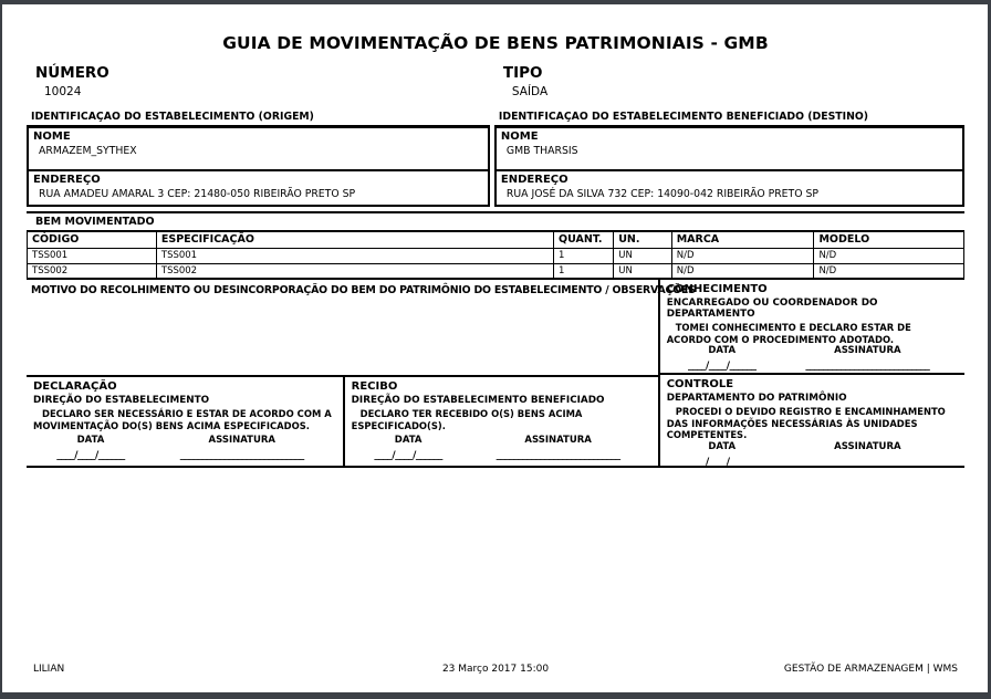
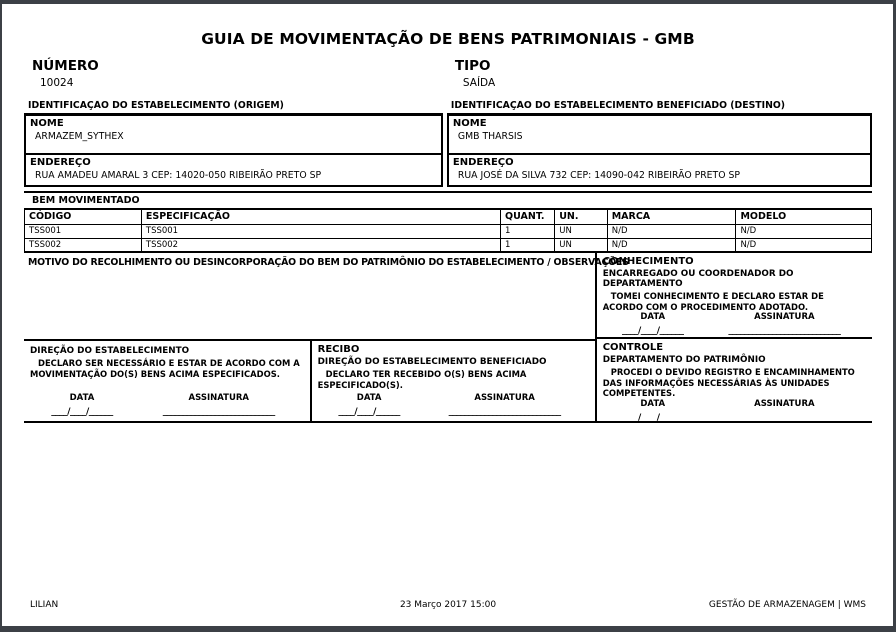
  GUIA DE MOVIMENTAÇÃO DE BENS PATRIMONIAIS - GMB
  NÚMERO
  10024
  TIPO
  SAÍDA
  IDENTIFICAÇÃO DO ESTABELECIMENTO (ORIGEM)
  IDENTIFICAÇÃO DO ESTABELECIMENTO BENEFICIADO (DESTINO)
  NOME
  ARMAZEM_SYTHEX
  ENDEREÇO
- RUA AMADEU AMARAL 3 CEP: 21480-050 RIBEIRÃO PRETO SP
+ RUA AMADEU AMARAL 3 CEP: 14020-050 RIBEIRÃO PRETO SP
  NOME
  GMB THARSIS
  ENDEREÇO
  RUA JOSÉ DA SILVA 732 CEP: 14090-042 RIBEIRÃO PRETO SP
  BEM MOVIMENTADO
  CÓDIGO	ESPECIFICAÇÃO	QUANT.	UN.	MARCA	MODELO
  TSS001	TSS001	1	UN	N/D	N/D
  TSS002	TSS002	1	UN	N/D	N/D
  MOTIVO DO RECOLHIMENTO OU DESINCORPORAÇÃO DO BEM DO PATRIMÔNIO DO ESTABELECIMENTO / OBSERV
- DECLARAÇÃO
  DIREÇÃO DO ESTABELECIMENTO
  DECLARO SER NECESSÁRIO E ESTAR DE ACORDO COM A MOVIMENTAÇÃO DO(S) BENS ACIMA ESPECIFICADOS.
  DATA
  ____/____/______
  ASSINATURA
  ____________________________
  RECIBO
  DIREÇÃO DO ESTABELECIMENTO BENEFICIADO
  DECLARO TER RECEBIDO O(S) BENS ACIMA ESPECIFICADO(S).
  DATA
  ____/____/______
  ASSINATURA
  ____________________________
  CONHECIMENTO
  ENCARREGADO OU COORDENADOR DO DEPARTAMENTO
  TOMEI CONHECIMENTO E DECLARO ESTAR DE ACORDO COM O PROCEDIMENTO ADOTADO.
  DATA
  ____/____/______
  ASSINATURA
  ____________________________
  CONTROLE
  DEPARTAMENTO DO PATRIMÔNIO
  PROCEDI O DEVIDO REGISTRO E ENCAMINHAMENTO DAS INFORMAÇÕES NECESSÁRIAS ÀS UNIDADES COMPETENTES.
  DATA
  ____/____/______
  ASSINATURA
  ____________________________
  LILIAN
  23 Março 2017 15:00
  GESTÃO DE ARMAZENAGEM | WMS
